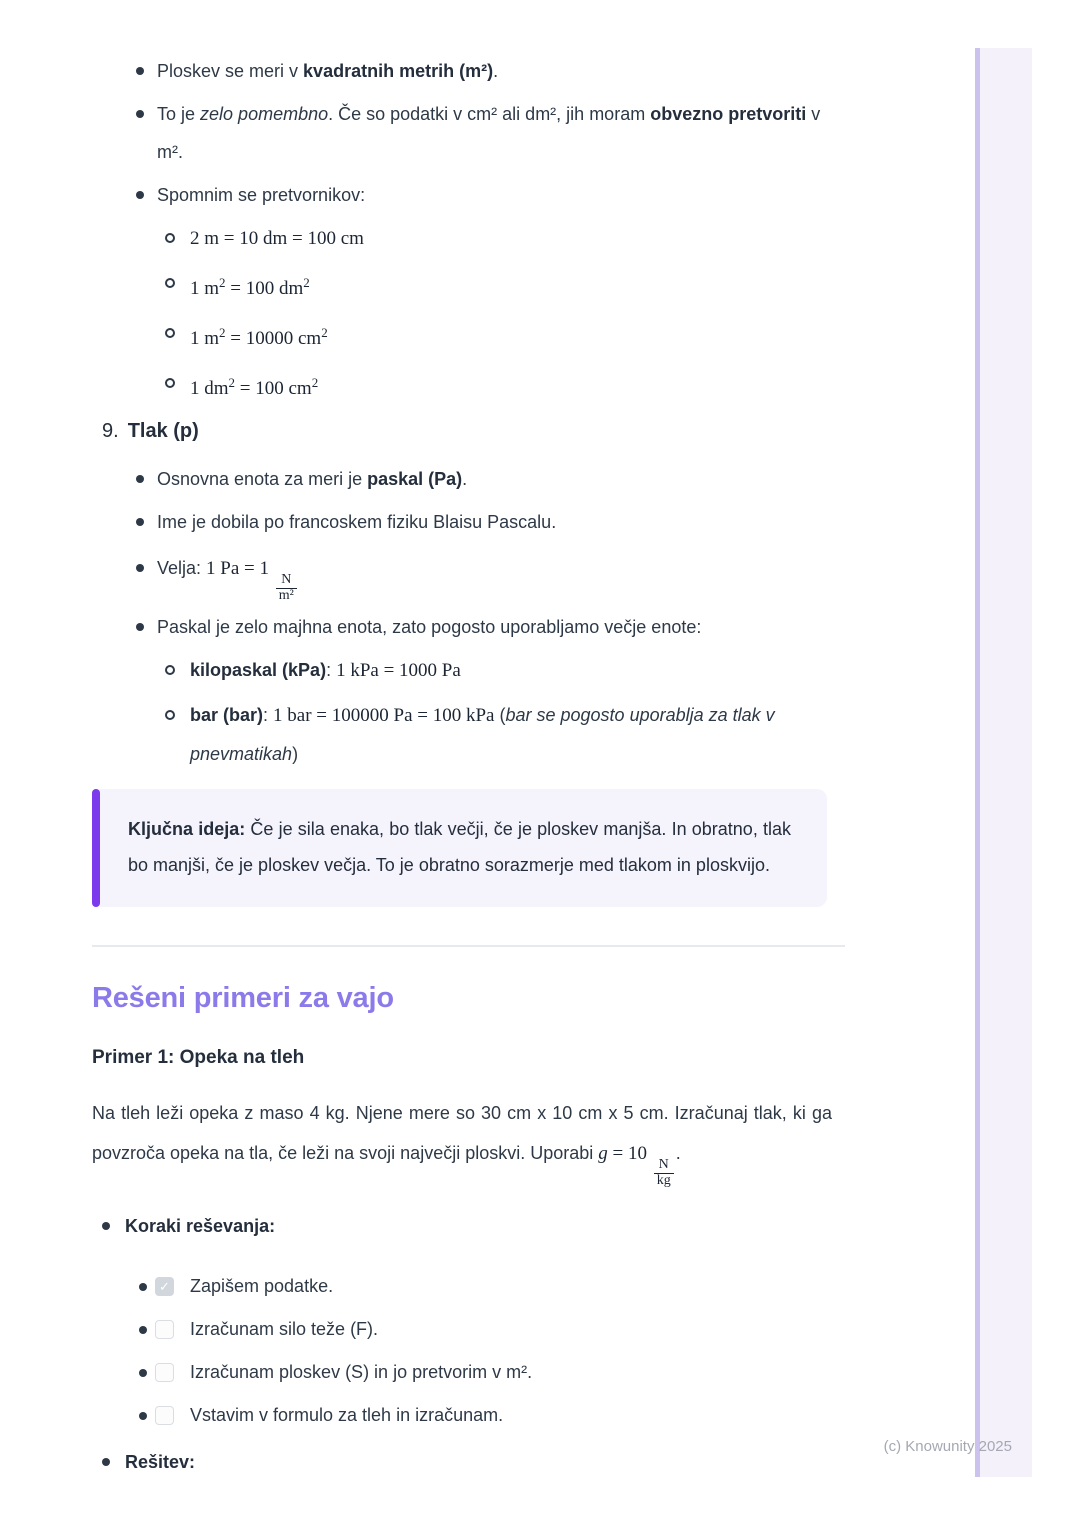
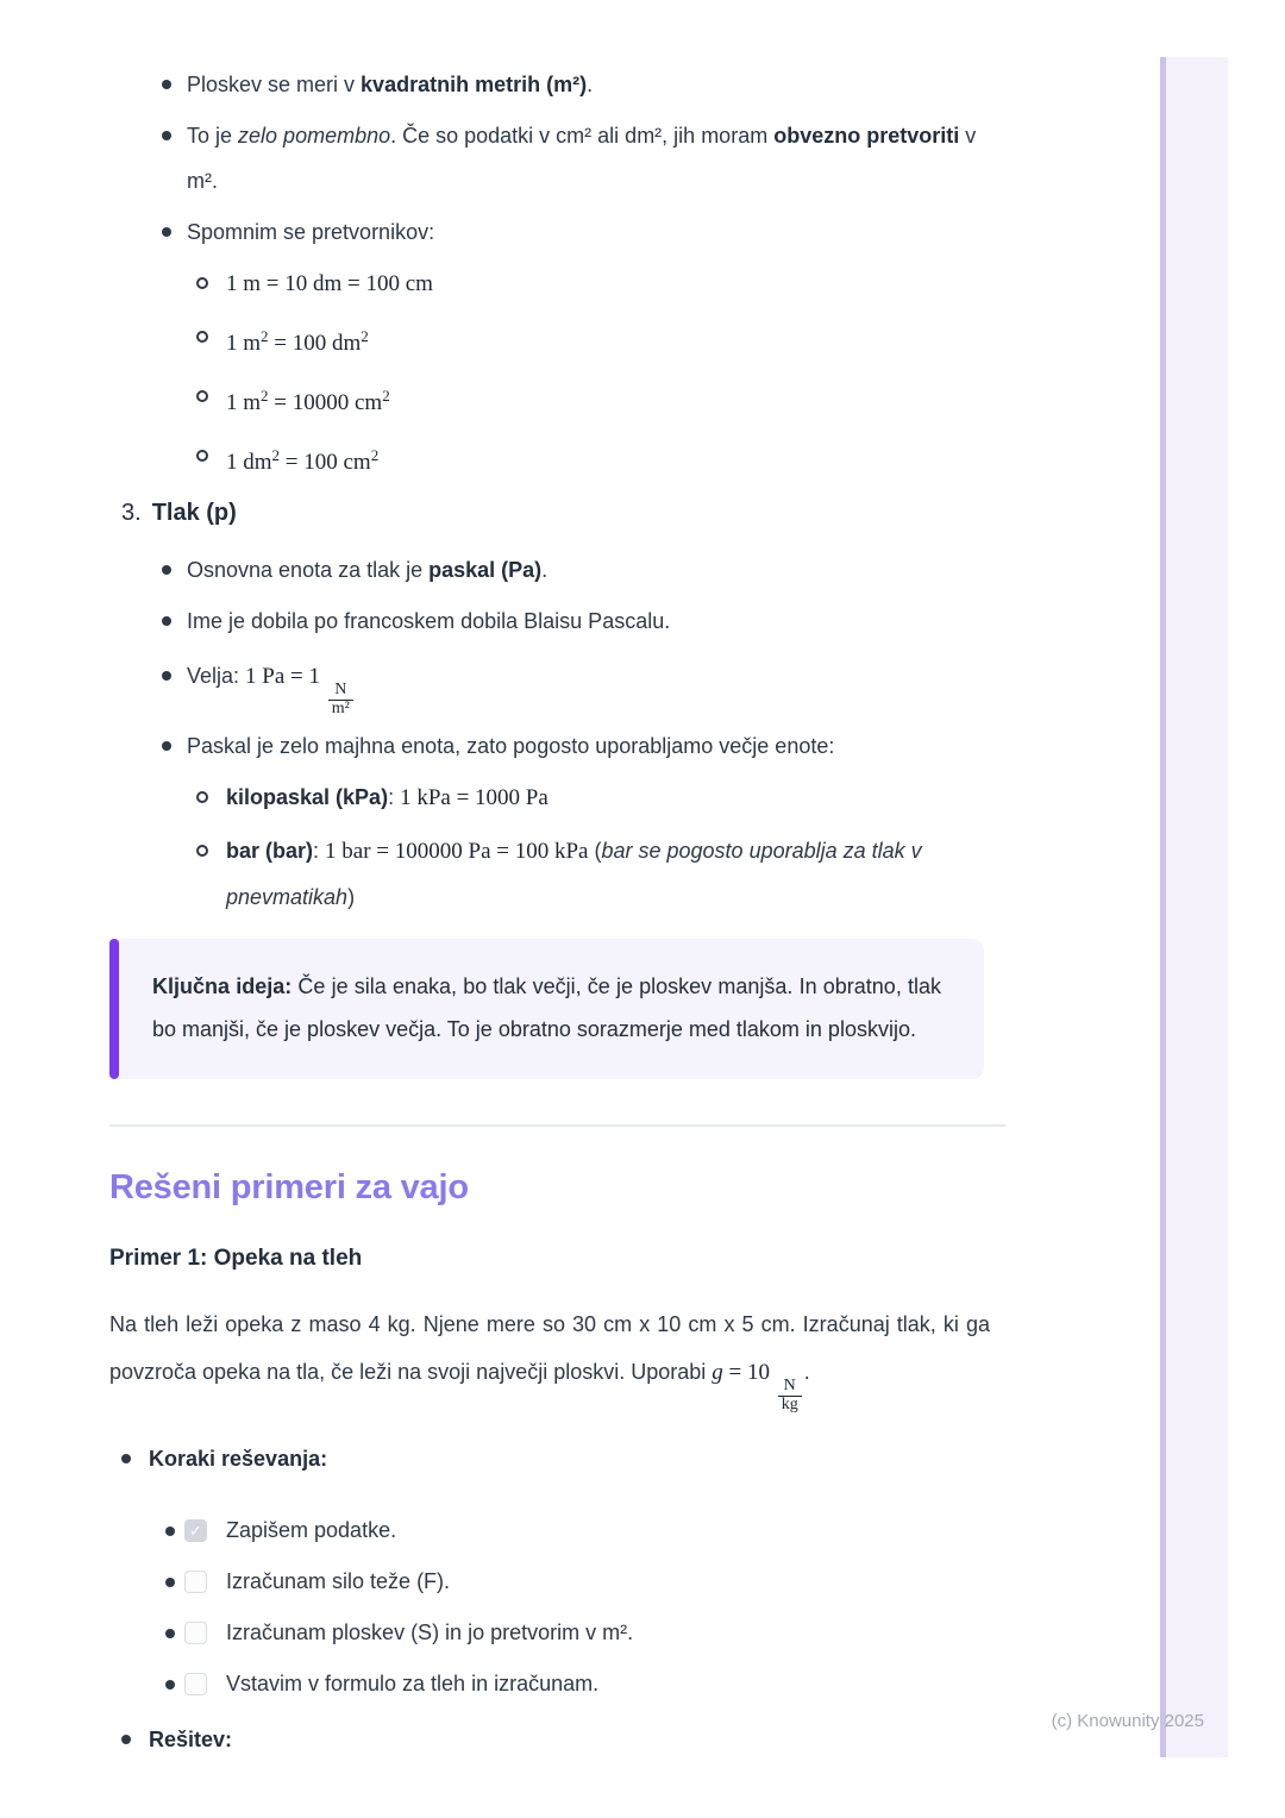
  (c) Knowunity 2025
  Ploskev se meri v kvadratnih metrih (m²).
  To je zelo pomembno. Če so podatki v cm² ali dm², jih moram obvezno pretvoriti v m².
  Spomnim se pretvornikov:
- 2 m = 10 dm = 100 cm
+ 1 m = 10 dm = 100 cm
  1 m2 = 100 dm2
  1 m2 = 10000 cm2
  1 dm2 = 100 cm2
- 9.
+ 3.
  Tlak (p)
- Osnovna enota za meri je paskal (Pa).
+ Osnovna enota za tlak je paskal (Pa).
- Ime je dobila po francoskem fiziku Blaisu Pascalu.
+ Ime je dobila po francoskem dobila Blaisu Pascalu.
  Velja: 1 Pa = 1
  N
  m²
  Paskal je zelo majhna enota, zato pogosto uporabljamo večje enote:
  kilopaskal (kPa): 1 kPa = 1000 Pa
  bar (bar): 1 bar = 100000 Pa = 100 kPa (bar se pogosto uporablja za tlak v pnevmatikah)
  Ključna ideja: Če je sila enaka, bo tlak večji, če je ploskev manjša. In obratno, tlak bo manjši, če je ploskev večja. To je obratno sorazmerje med tlakom in ploskvijo.
  Rešeni primeri za vajo
  Primer 1: Opeka na tleh
  Na tleh leži opeka z maso 4 kg. Njene mere so 30 cm x 10 cm x 5 cm. Izračunaj tlak, ki ga povzroča opeka na tla, če leži na svoji največji ploskvi. Uporabi g = 10
  N
  kg
  .
  Koraki reševanja:
  ✓
  Zapišem podatke.
  Izračunam silo teže (F).
  Izračunam ploskev (S) in jo pretvorim v m².
  Vstavim v formulo za tleh in izračunam.
  Rešitev:
